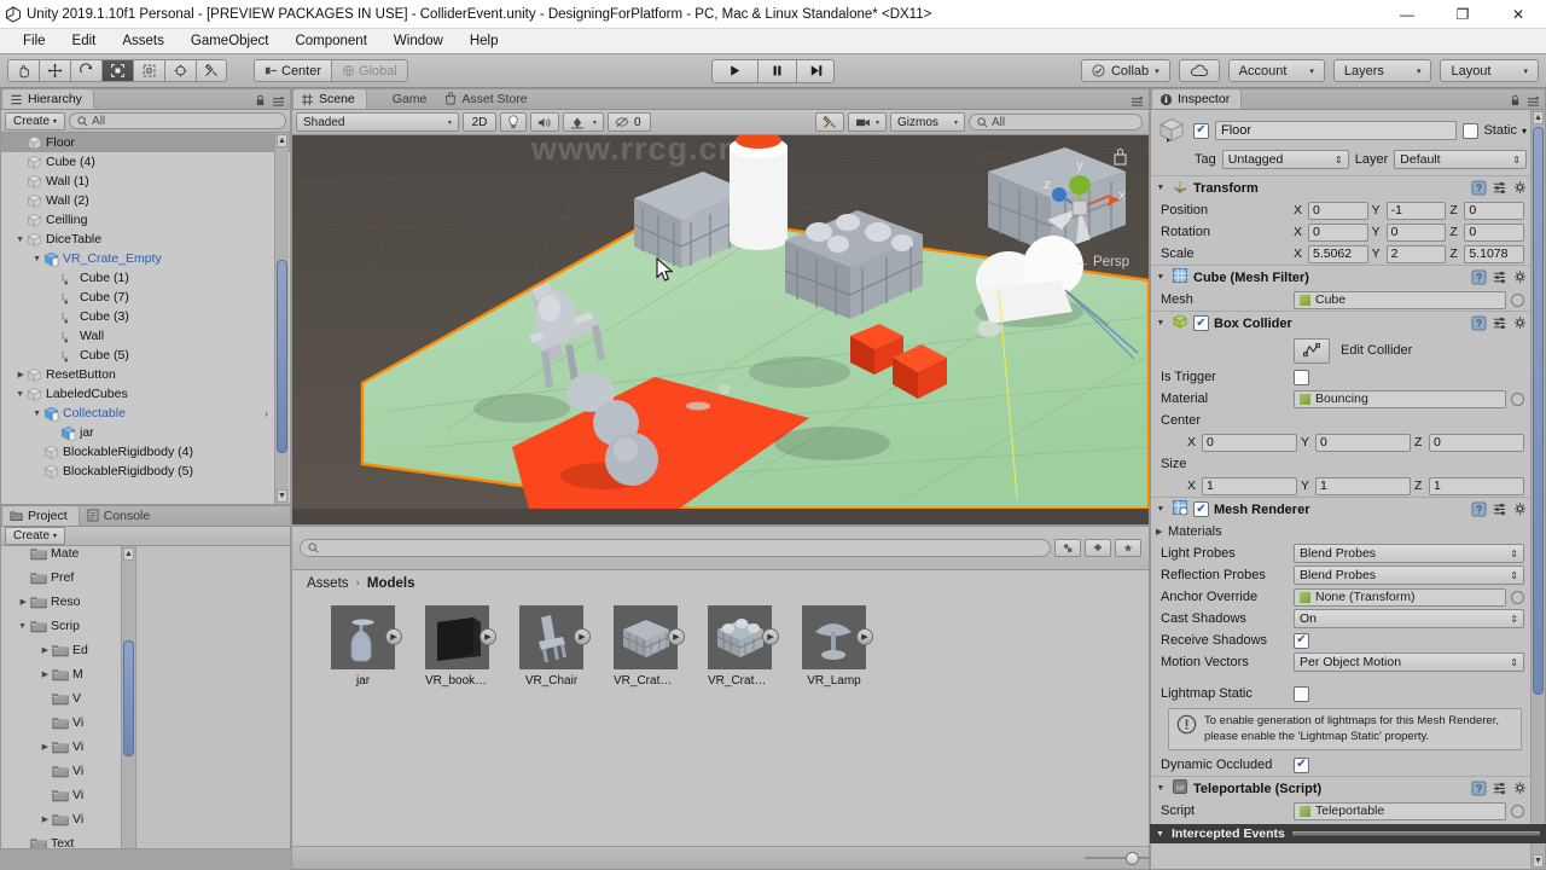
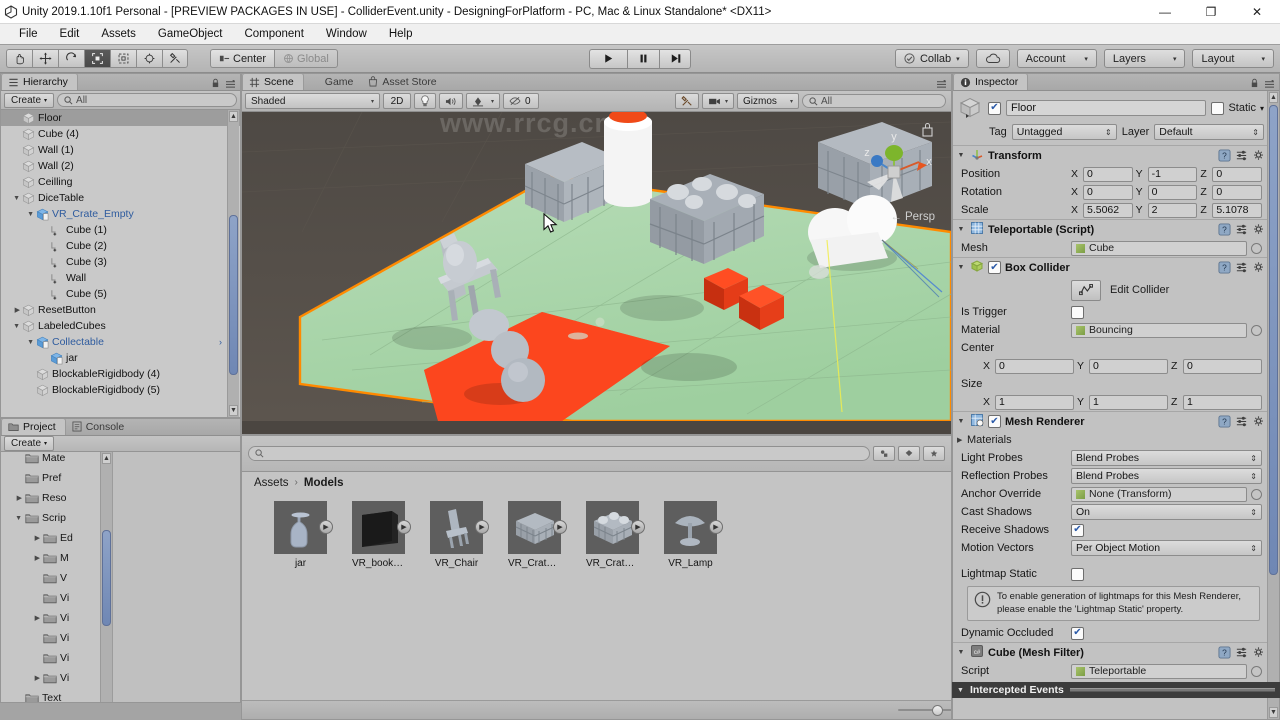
  Unity 2019.1.10f1 Personal - [PREVIEW PACKAGES IN USE] - ColliderEvent.unity - DesigningForPlatform - PC, Mac & Linux Standalone* <DX11>
  —
  ❐
  ✕
  File
  Edit
  Assets
  GameObject
  Component
  Window
  Help
  Center
  Global
  Collab
  Account
  Layers
  Layout
  Hierarchy
  Create
  All
  Floor
  Cube (4)
  Wall (1)
  Wall (2)
  Ceilling
  DiceTable
  VR_Crate_Empty
  Cube (1)
- Cube (7)
+ Cube (2)
  Cube (3)
  Wall
  Cube (5)
  ResetButton
  LabeledCubes
  Collectable
  ›
  jar
  BlockableRigidbody (4)
  BlockableRigidbody (5)
  Project
  Console
  Create
  Mate
  Pref
  Reso
  Scrip
  Ed
  M
  V
  Vi
  Vi
  Vi
  Vi
  Vi
  Text
  Scene
  Game
  Asset Store
  Shaded
  2D
  0
  Gizmos
  All
  y
  z
  x
  ← Persp
  www.rrcg.cn
  Assets
  ›
  Models
  jar
  VR_booksh
  VR_Chair
  VR_Crate_
  VR_Crate_F
  VR_Lamp
  Inspector
  Floor
  Static
  ▾
  Tag
  Untagged
  ⇕
  Layer
  Default
  ⇕
  Transform
  ?
  Position
  X
  0
  Y
  -1
  Z
  0
  Rotation
  X
  0
  Y
  0
  Z
  0
  Scale
  X
  5.5062
  Y
  2
  Z
  5.1078
- Cube (Mesh Filter)
+ Teleportable (Script)
  ?
  Mesh
  Cube
  Box Collider
  ?
  Edit Collider
  Is Trigger
  Material
  Bouncing
  Center
  X
  0
  Y
  0
  Z
  0
  Size
  X
  1
  Y
  1
  Z
  1
  Mesh Renderer
  ?
  Materials
  Light Probes
  Blend Probes
  ⇕
  Reflection Probes
  Blend Probes
  ⇕
  Anchor Override
  None (Transform)
  Cast Shadows
  On
  ⇕
  Receive Shadows
  Motion Vectors
  Per Object Motion
  ⇕
  Lightmap Static
  To enable generation of lightmaps for this Mesh Renderer, please enable the 'Lightmap Static' property.
  Dynamic Occluded
- Teleportable (Script)
+ Cube (Mesh Filter)
  ?
  Script
  Teleportable
  Intercepted Events
